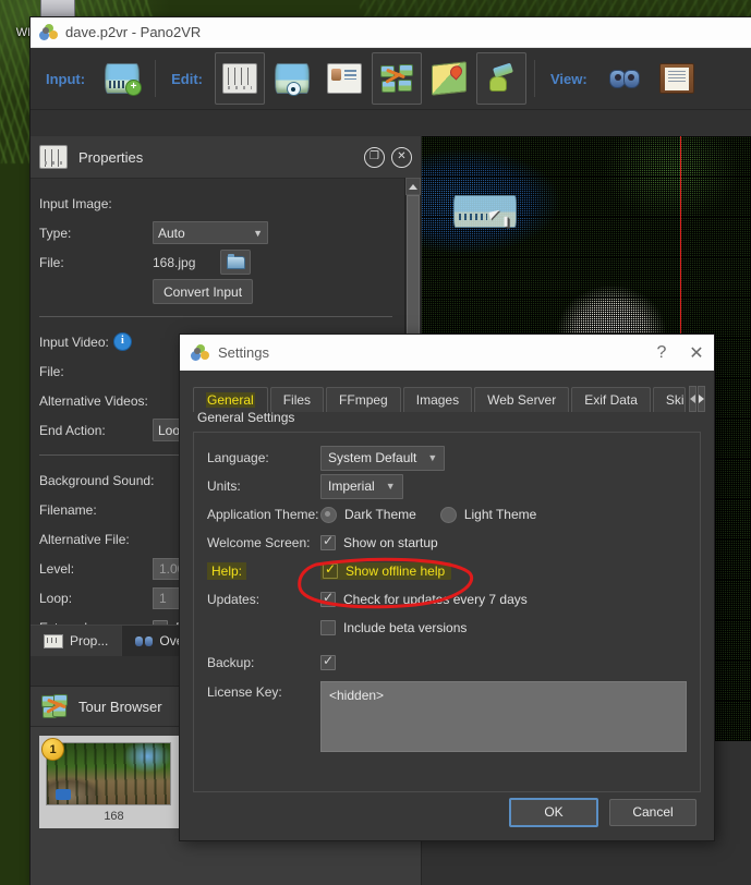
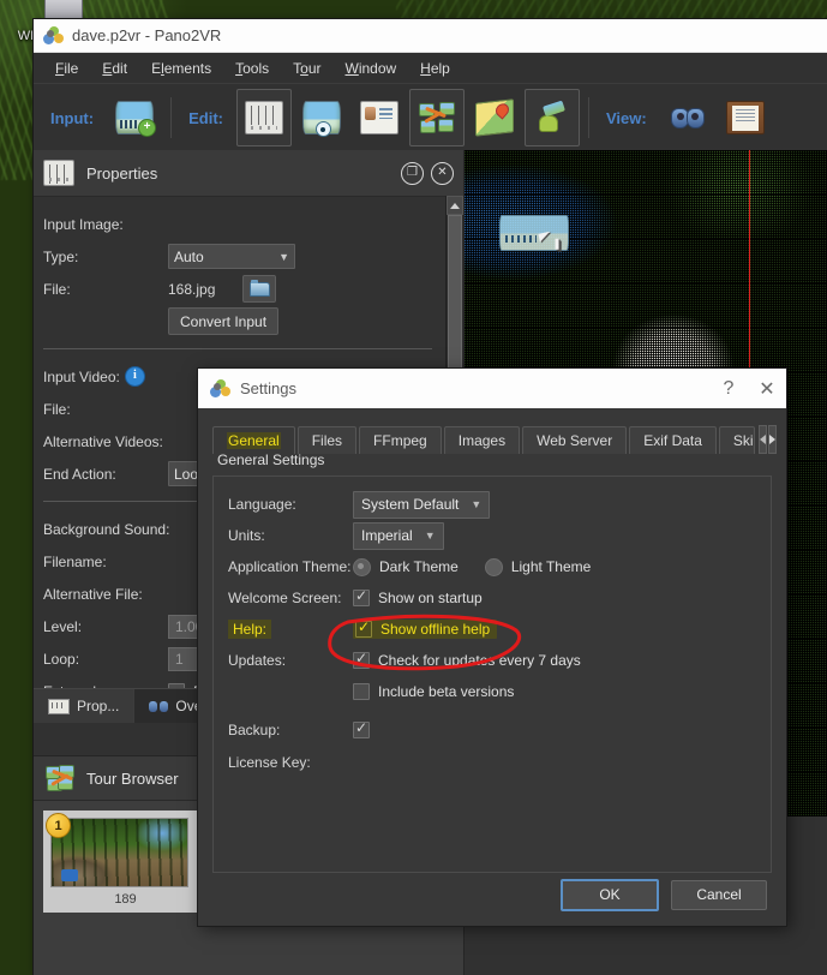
  dave.p2vr - Pano2VR
+ File
+ Edit
+ Elements
+ Tools
+ Tour
+ Window
+ Help
  Input:
  +
  Edit:
  View:
  Properties
  ❐
  ✕
  Input Image:
  Type:
  Auto
  ▼
  File:
  168.jpg
  Convert Input
  Input Video:
  i
  File:
  Alternative Videos:
  End Action:
  Loo
  Background Sound:
  Filename:
  Alternative File:
  Level:
  1.0
  Loop:
  1
  Prop...
  Tour Browser
  1
- 168
+ 189
  Settings
  ?
  ✕
  General
  Files
  FFmpeg
  Images
  Web Server
  Exif Data
  General Settings
  Language:
  System Default
  ▼
  Units:
  Imperial
  ▼
  Application Theme:
  Dark Theme
  Light Theme
  Welcome Screen:
  Show on startup
  Help:
  Show offline help
  Updates:
  Check for updat every 7 days
  Include beta versions
  Backup:
  License Key:
- <hidden>
  OK
  Cancel
